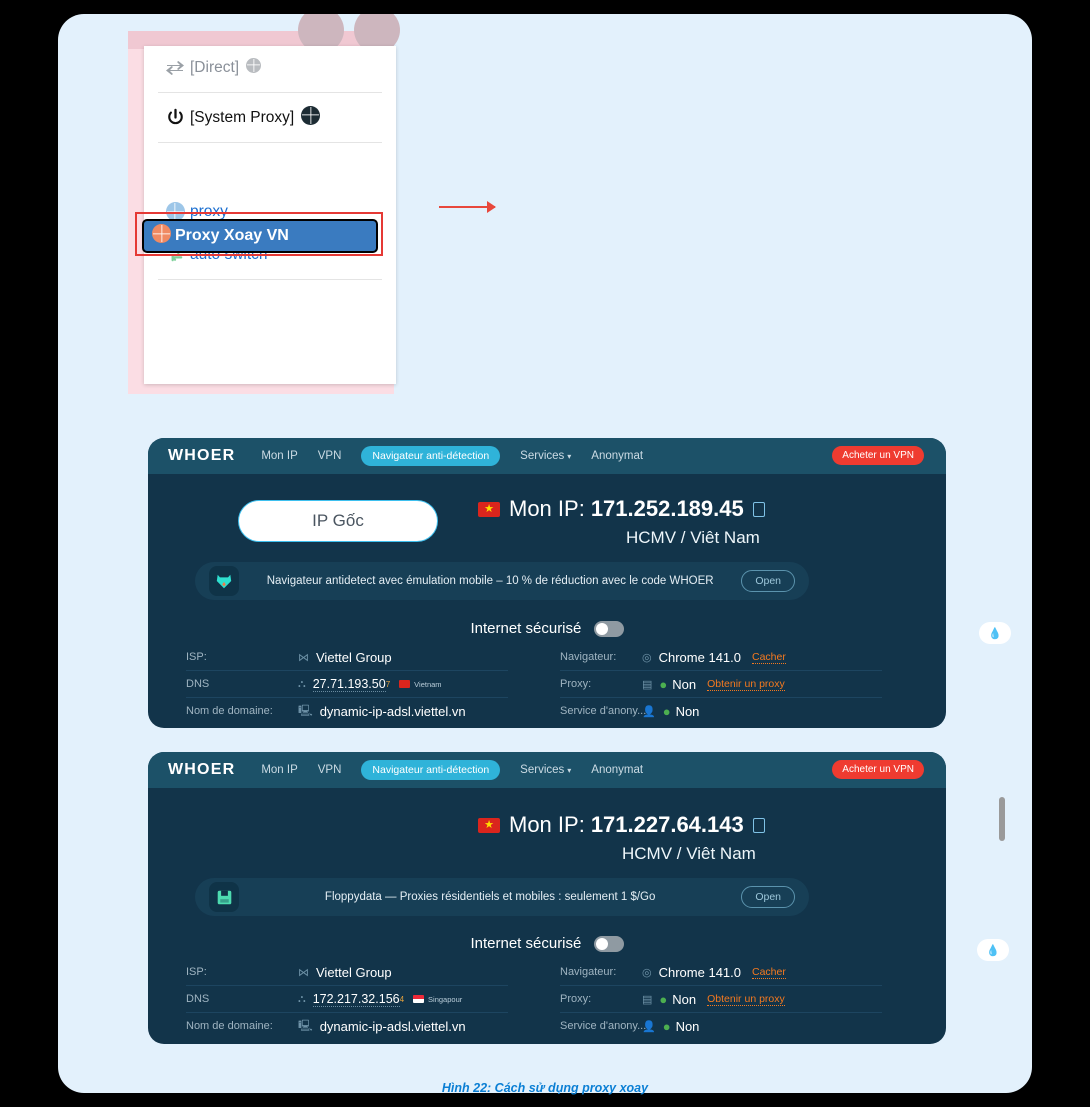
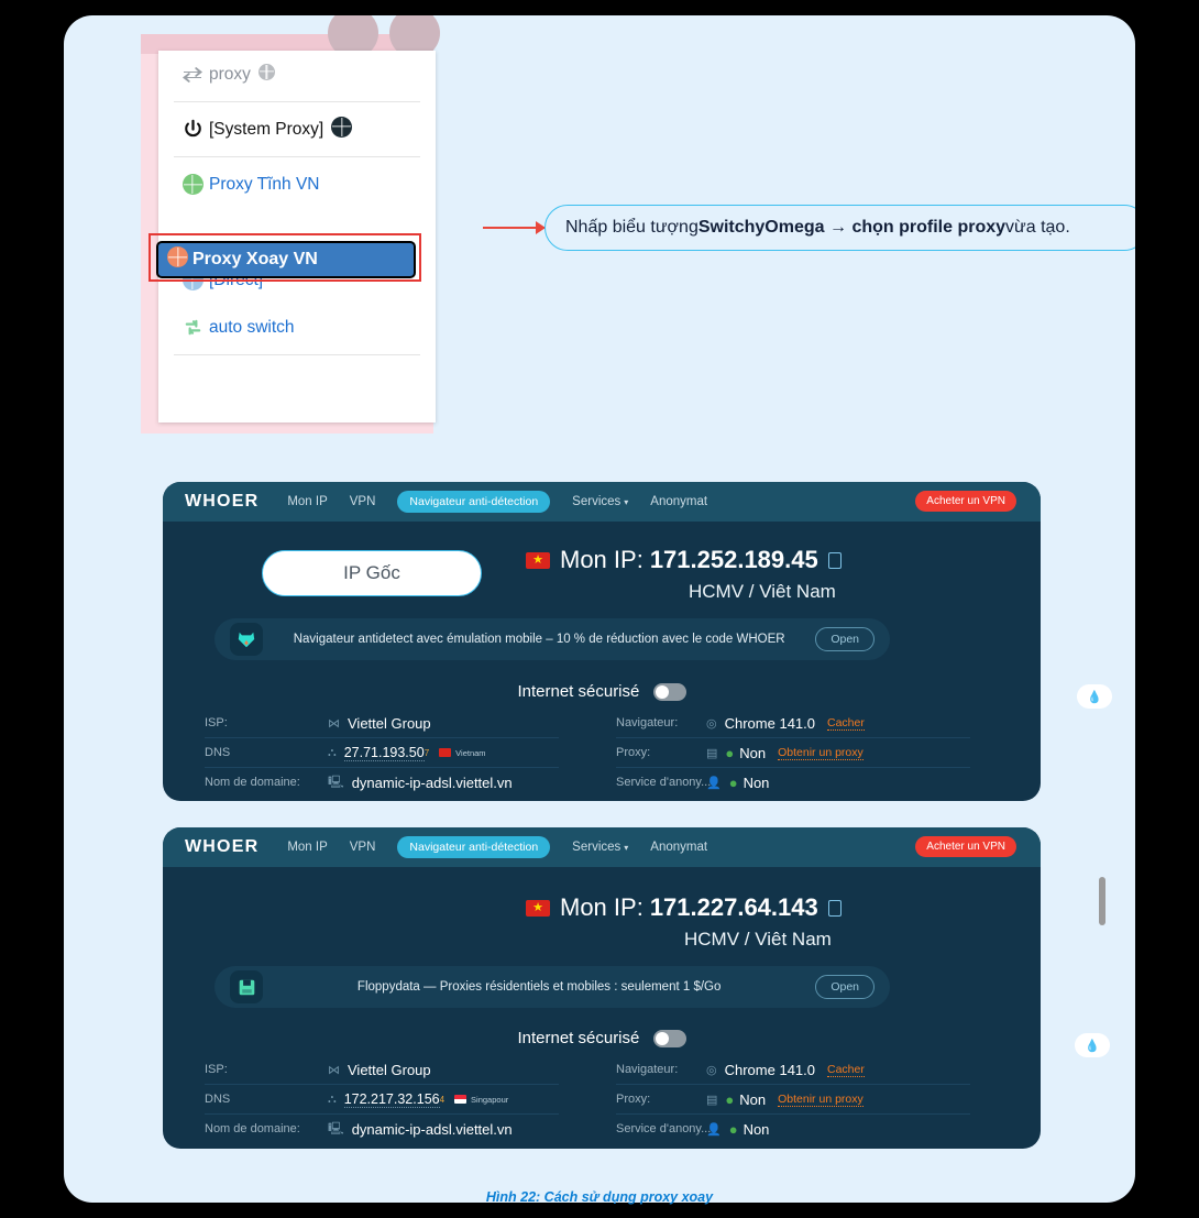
- [Direct]
+ proxy
  [System Proxy]
+ Proxy Tĩnh VN
- proxy
+ [Direct]
  auto switch
  Proxy Xoay VN
+ Nhấp biểu tượng
+ SwitchyOmega → chọn profile proxy
+ vừa tạo.
  WHOER
  Mon IP
  VPN
  Navigateur anti-détection
  Services ▾
  Anonymat
  Acheter un VPN
  IP Gốc
  ★
  Mon IP:
  171.252.189.45
  HCMV / Viêt Nam
  Navigateur antidetect avec émulation mobile – 10 % de réduction avec le code WHOER
  Open
  Internet sécurisé
  ISP:
  ⋈
  Viettel Group
  DNS
  ⛬
  27.71.193.50
  7
  Vietnam
  Nom de domaine:
  🖳
  dynamic-ip-adsl.viettel.vn
  Navigateur:
  ◎
  Chrome 141.0
  Cacher
  Proxy:
  ▤
  ●
  Non
  Obtenir un proxy
  Service d'anony..
  👤
  ●
  Non
  💧
  WHOER
  Mon IP
  VPN
  Navigateur anti-détection
  Services ▾
  Anonymat
  Acheter un VPN
  ★
  Mon IP:
  171.227.64.143
  HCMV / Viêt Nam
  Floppydata — Proxies résidentiels et mobiles : seulement 1 $/Go
  Open
  Internet sécurisé
  ISP:
  ⋈
  Viettel Group
  DNS
  ⛬
  172.217.32.156
  4
  Singapour
  Nom de domaine:
  🖳
  dynamic-ip-adsl.viettel.vn
  Navigateur:
  ◎
  Chrome 141.0
  Cacher
  Proxy:
  ▤
  ●
  Non
  Obtenir un proxy
  Service d'anony..
  👤
  ●
  Non
  💧
  Hình 22: Cách sử dụng proxy xoay
